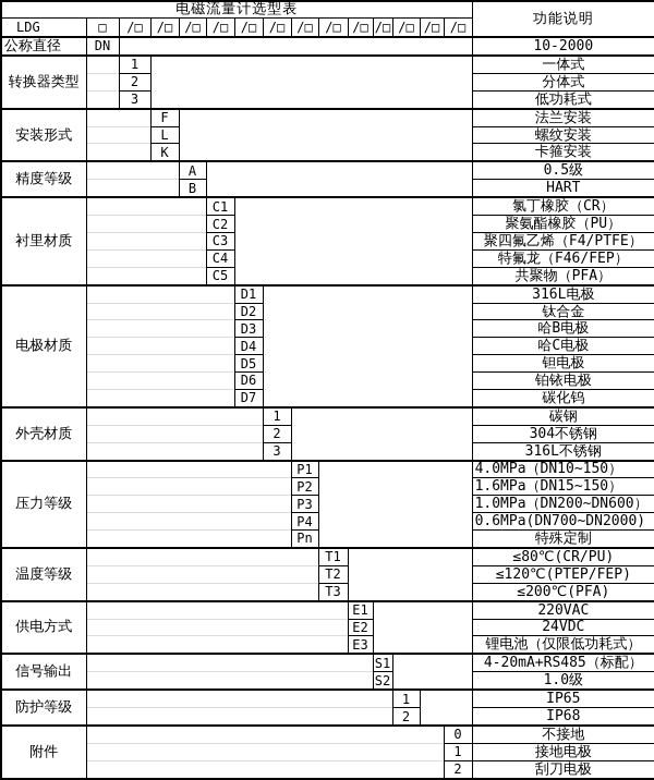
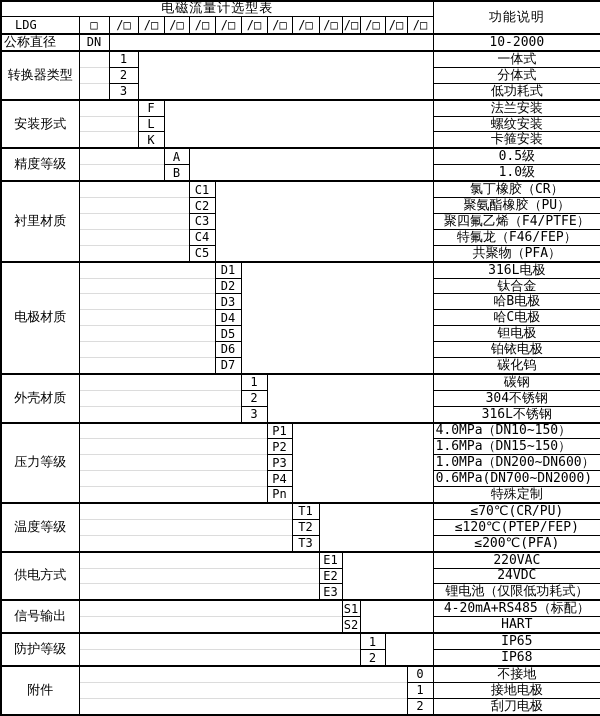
  电磁流量计选型表	功能说明
  LDG	□	/□	/□	/□	/□	/□	/□	/□	/□	/□	/□	/□	/□	/□
  公称直径	DN		10-2000
  转换器类型		1		一体式
  	2	分体式
  	3	低功耗式
  安装形式		F		法兰安装
  	L	螺纹安装
  	K	卡箍安装
  精度等级		A		0.5级
- 	B	HART
+ 	B	1.0级
  衬里材质		C1		氯丁橡胶（CR）
  	C2	聚氨酯橡胶（PU）
  	C3	聚四氟乙烯（F4/PTFE）
  	C4	特氟龙（F46/FEP）
  	C5	共聚物（PFA）
  电极材质		D1		316L电极
  	D2	钛合金
  	D3	哈B电极
  	D4	哈C电极
  	D5	钽电极
  	D6	铂铱电极
  	D7	碳化钨
  外壳材质		1		碳钢
  	2	304不锈钢
  	3	316L不锈钢
  压力等级		P1		4.0MPa（DN10~150）
  	P2	1.6MPa（DN15~150）
  	P3	1.0MPa（DN200~DN600）
  	P4	0.6MPa(DN700~DN2000)
  	Pn	特殊定制
- 温度等级		T1		≤80℃(CR/PU)
+ 温度等级		T1		≤70℃(CR/PU)
  	T2	≤120℃(PTEP/FEP)
  	T3	≤200℃(PFA)
  供电方式		E1		220VAC
  	E2	24VDC
  	E3	锂电池（仅限低功耗式）
  信号输出		S1		4-20mA+RS485（标配）
- 	S2	1.0级
+ 	S2	HART
  防护等级		1		IP65
  	2	IP68
  附件		0	不接地
  	1	接地电极
  	2	刮刀电极
